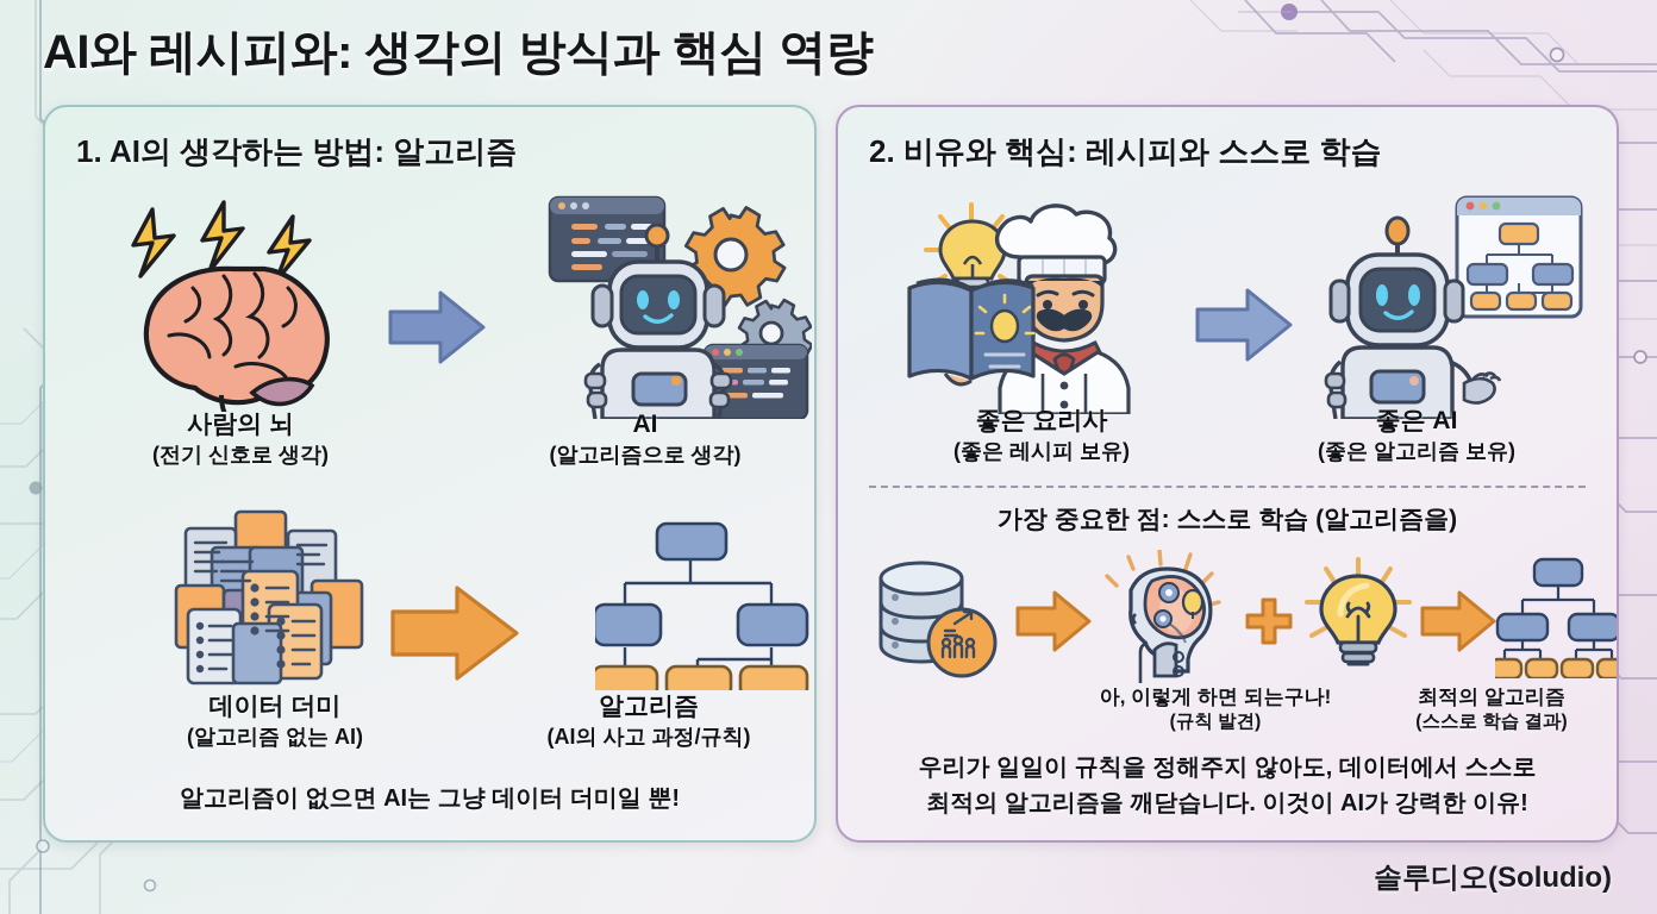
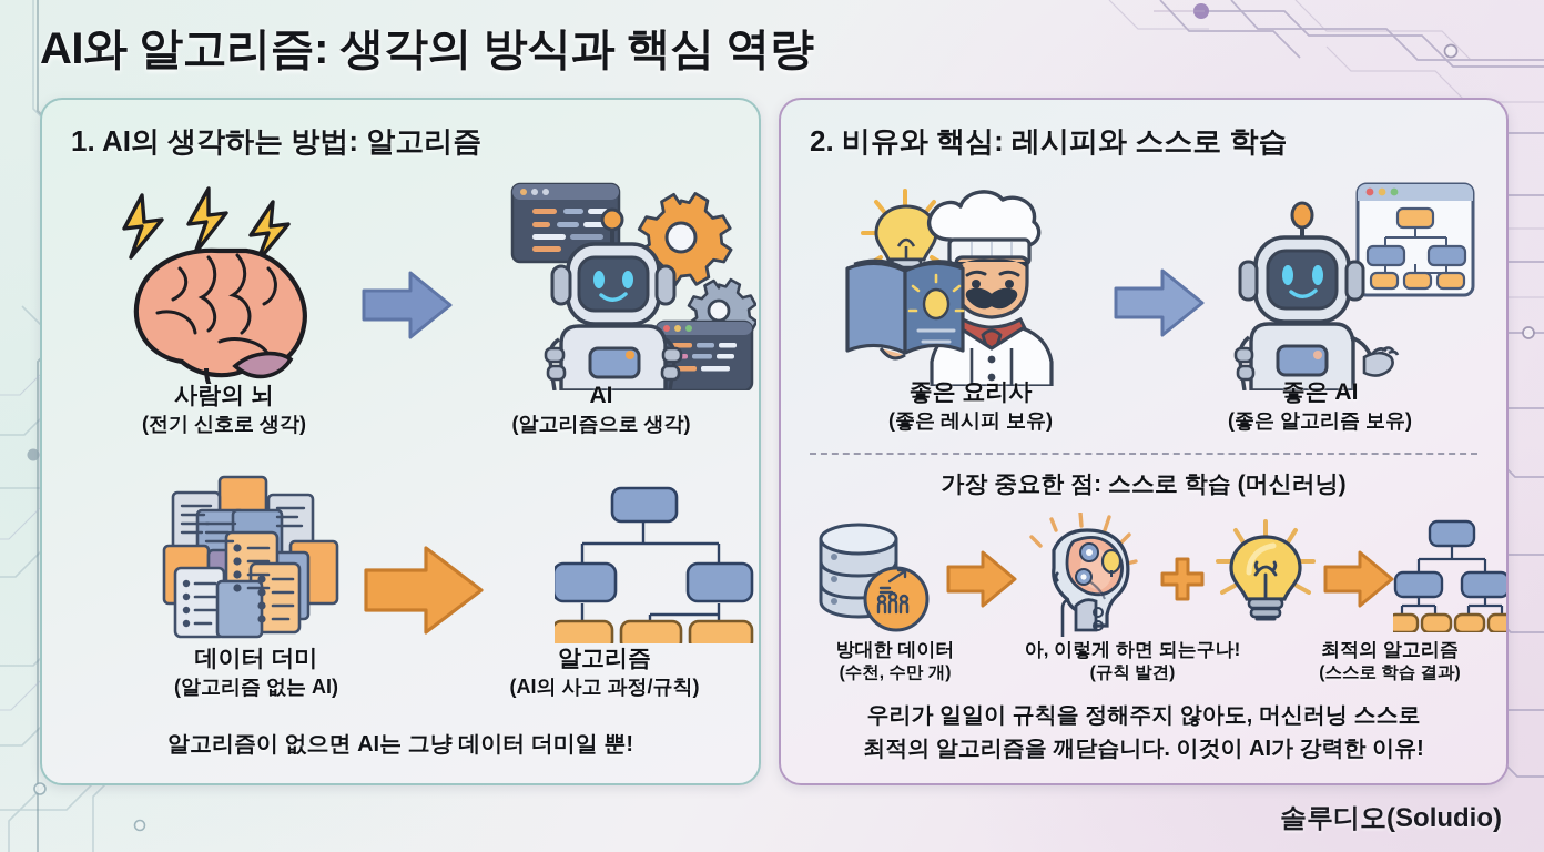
- AI와 레시피와: 생각의 방식과 핵심 역량
+ AI와 알고리즘: 생각의 방식과 핵심 역량
  1. AI의 생각하는 방법: 알고리즘
  사람의 뇌
  (전기 신호로 생각)
  AI
  (알고리즘으로 생각)
  데이터 더미
  (알고리즘 없는 AI)
  알고리즘
  (AI의 사고 과정/규칙)
  알고리즘이 없으면 AI는 그냥 데이터 더미일 뿐!
  2. 비유와 핵심: 레시피와 스스로 학습
  좋은 요리사
  (좋은 레시피 보유)
  좋은 AI
  (좋은 알고리즘 보유)
- 가장 중요한 점: 스스로 학습 (알고리즘을)
+ 가장 중요한 점: 스스로 학습 (머신러닝)
+ 방대한 데이터
+ (수천, 수만 개)
  아, 이렇게 하면 되는구나!
  (규칙 발견)
  최적의 알고리즘
  (스스로 학습 결과)
- 우리가 일일이 규칙을 정해주지 않아도, 데이터에서 스스로
+ 우리가 일일이 규칙을 정해주지 않아도, 머신러닝 스스로
  최적의 알고리즘을 깨닫습니다. 이것이 AI가 강력한 이유!
  솔루디오(Soludio)
